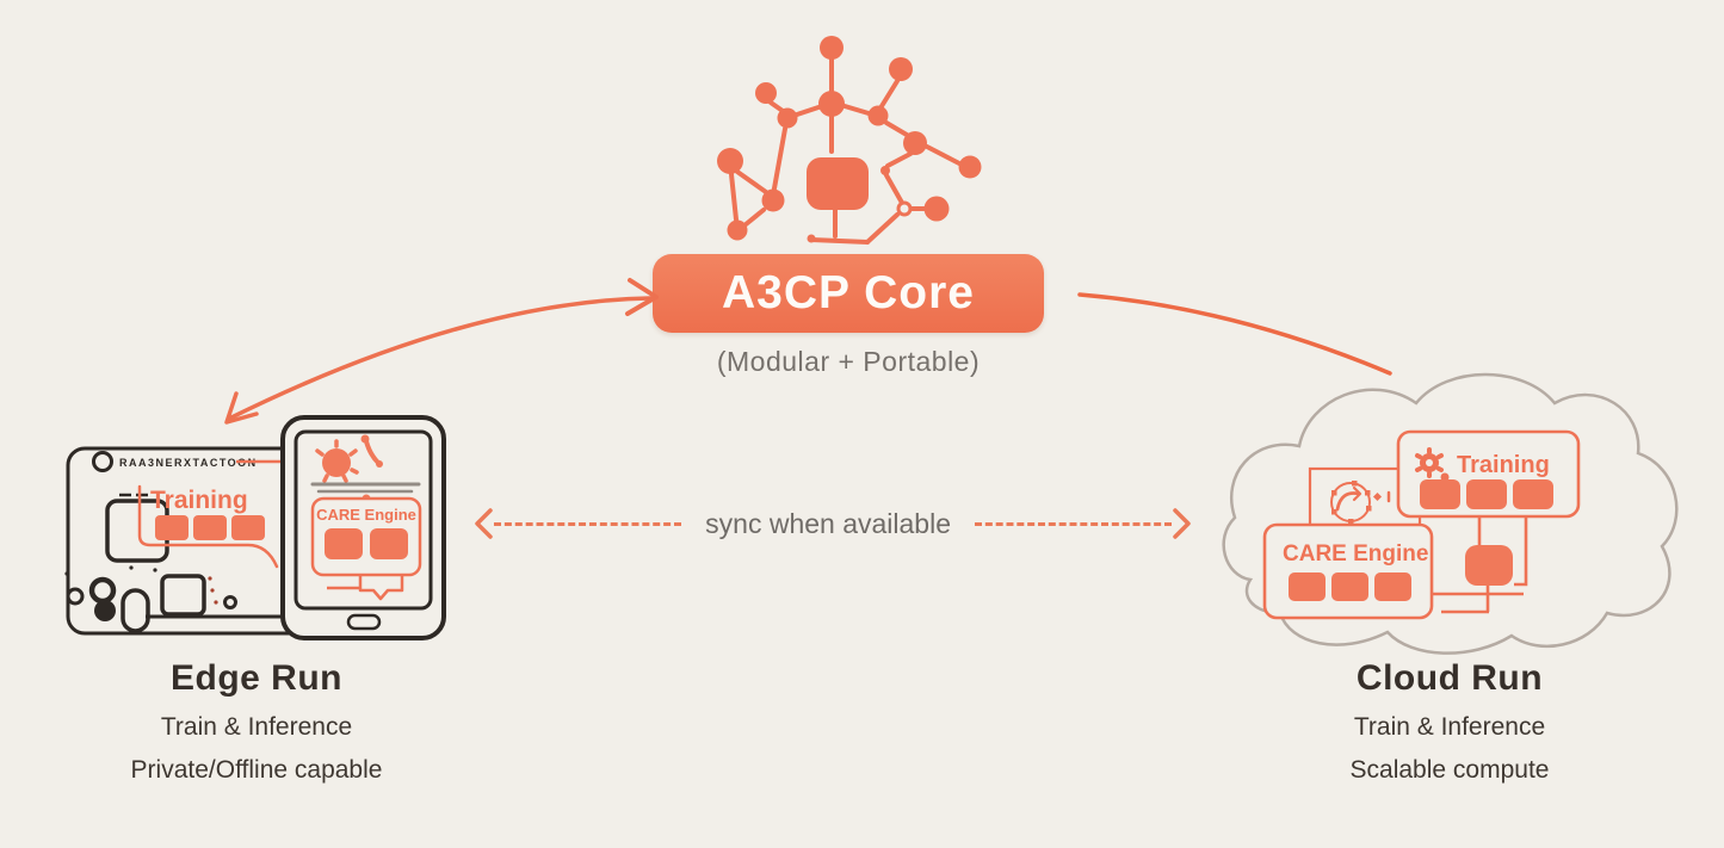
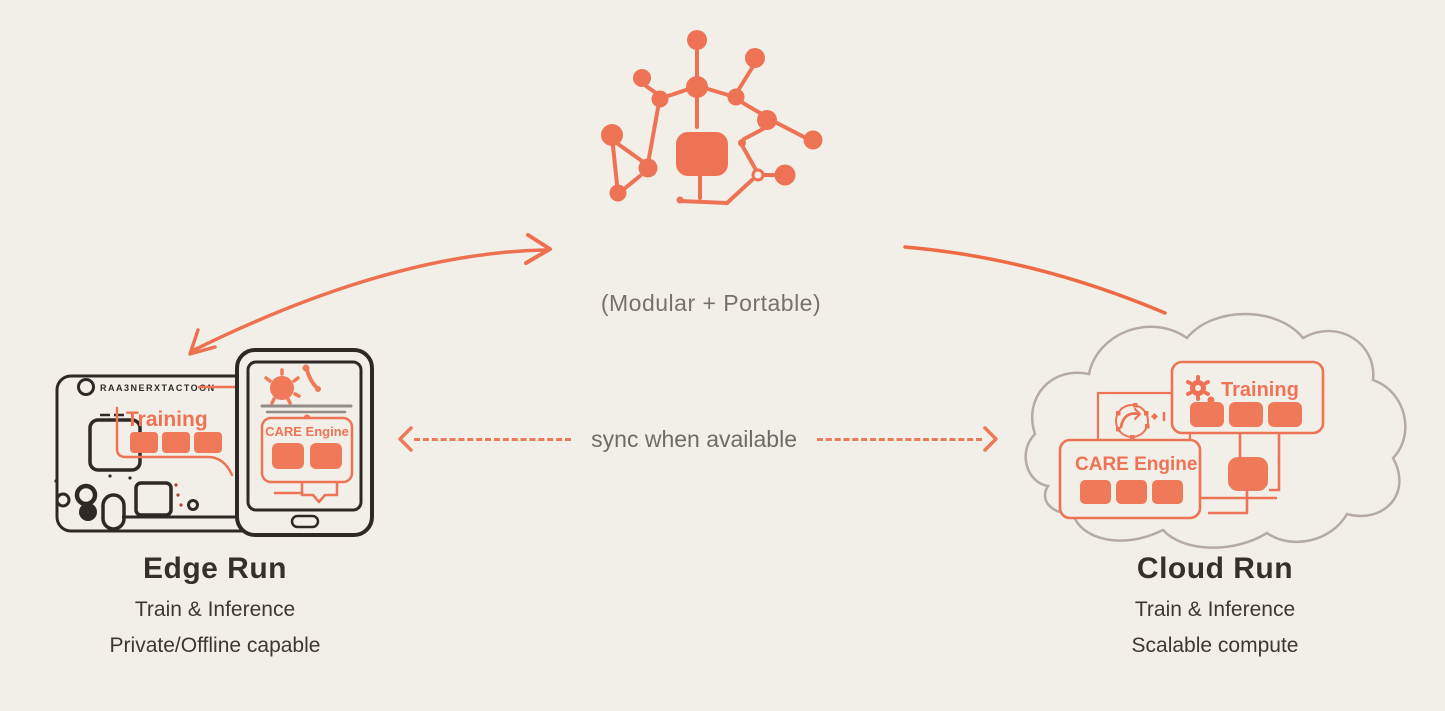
- A3CP Core
  (Modular + Portable)
  sync when available
  RAA3NERXTACTO
  Training
  CARE Engine
  Training
  CARE Engine
  Edge Run
  Train & Inference
  Private/Offline capable
  Cloud Run
  Train & Inference
  Scalable compute
